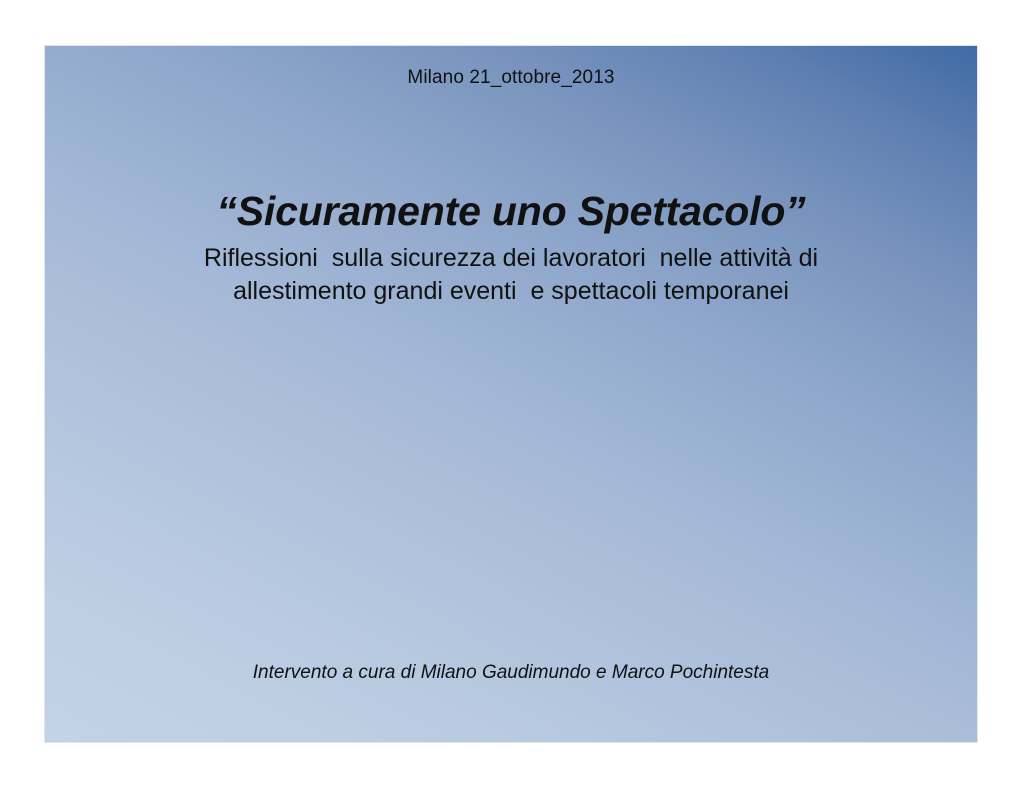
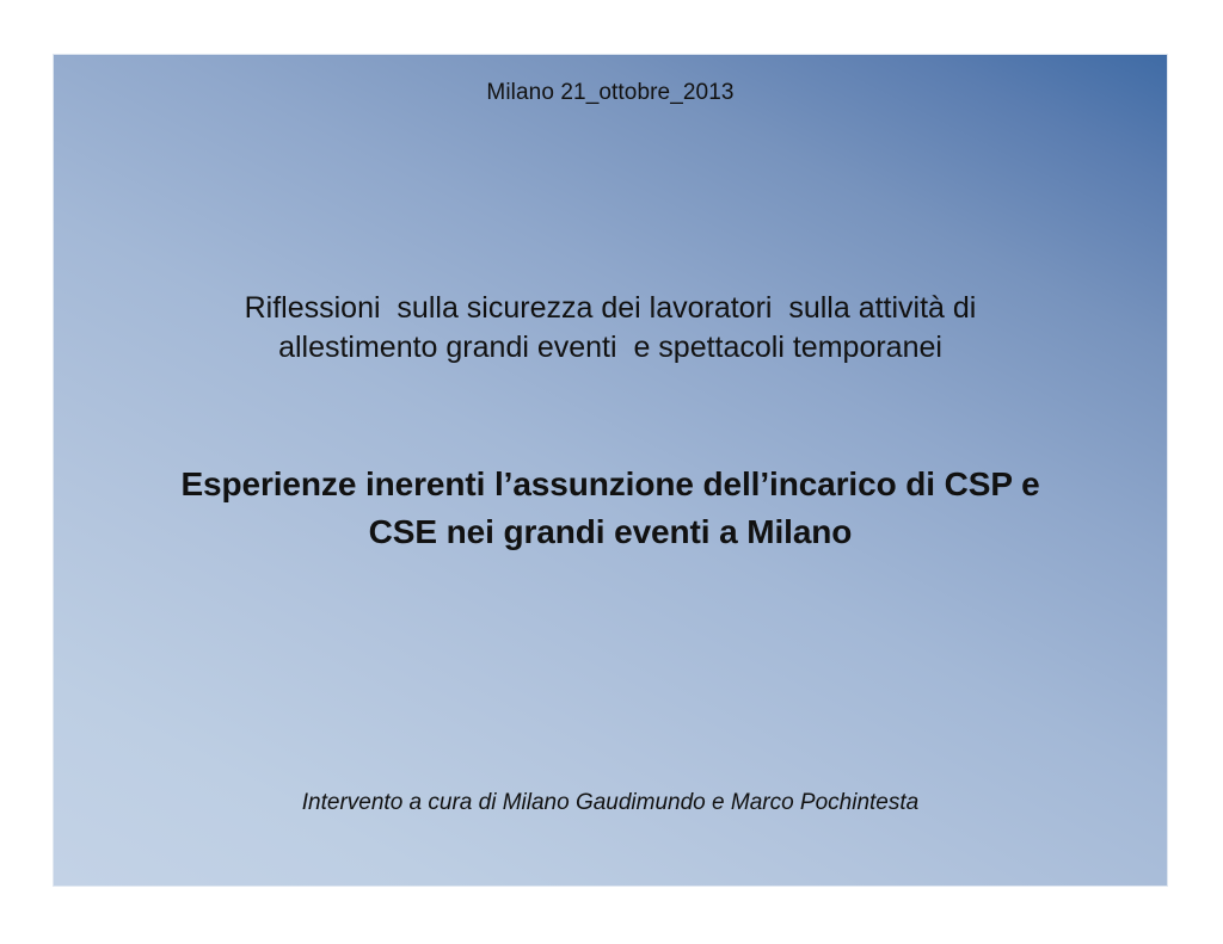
  Milano 21_ottobre_2013
- “Sicuramente uno Spettacolo”
- Riflessioni sulla sicurezza dei lavoratori nelle attività di allestimento grandi eventi e spettacoli temporanei
+ Riflessioni sulla sicurezza dei lavoratori sulla attività di allestimento grandi eventi e spettacoli temporanei
+ Esperienze inerenti l’assunzione dell’incarico di CSP e CSE nei grandi eventi a Milano
  Intervento a cura di Milano Gaudimundo e Marco Pochintesta
